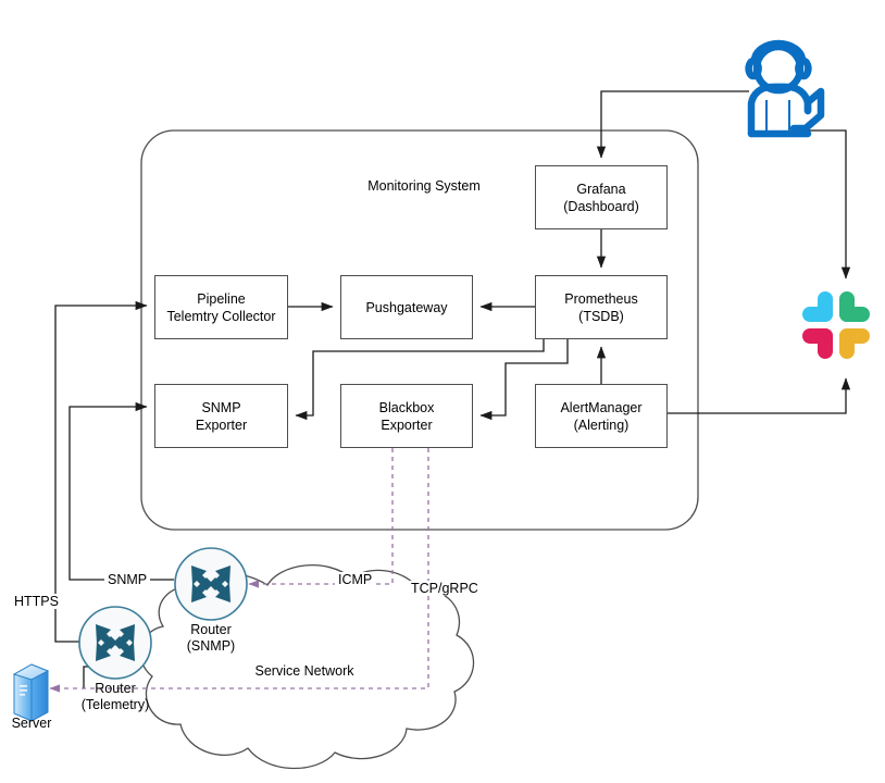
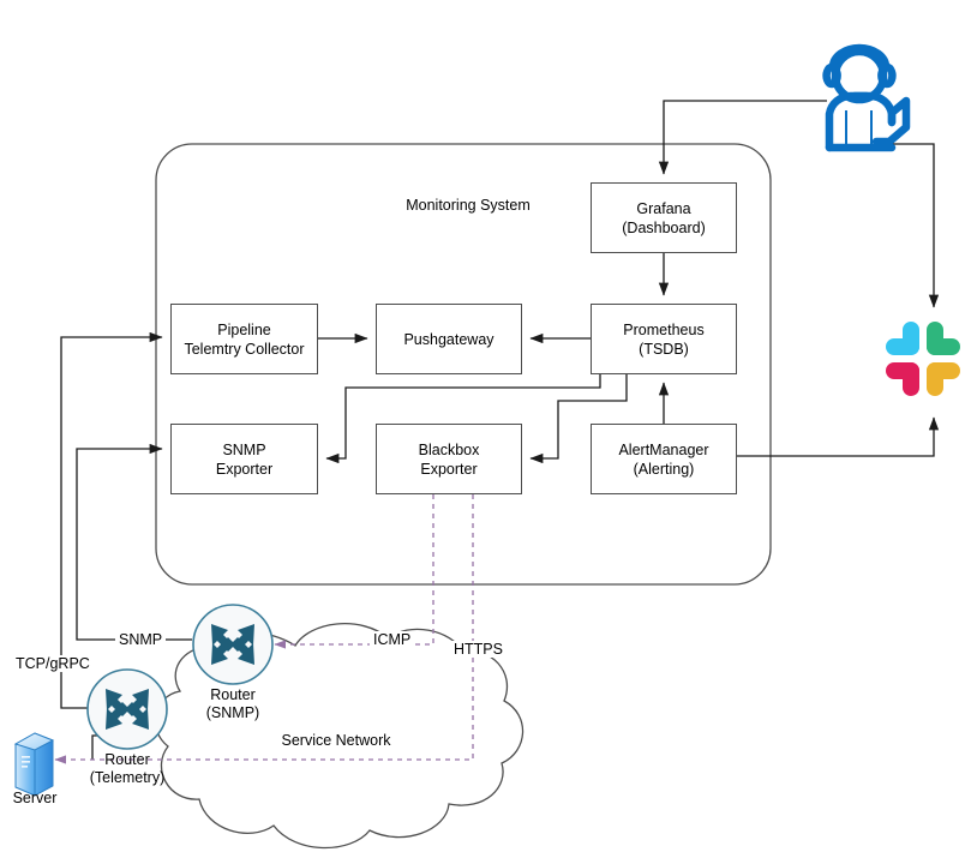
  Monitoring System
  Pipeline
  Telemtry Collector
  Pushgateway
  Grafana
  (Dashboard)
  Prometheus
  (TSDB)
  SNMP
  Exporter
  Blackbox
  Exporter
  AlertManager
  (Alerting)
  Router
  (SNMP)
  Router
  (Telemetry)
  Server
  Service Network
  SNMP
- HTTPS
+ TCP/gRPC
  ICMP
- TCP/gRPC
+ HTTPS
